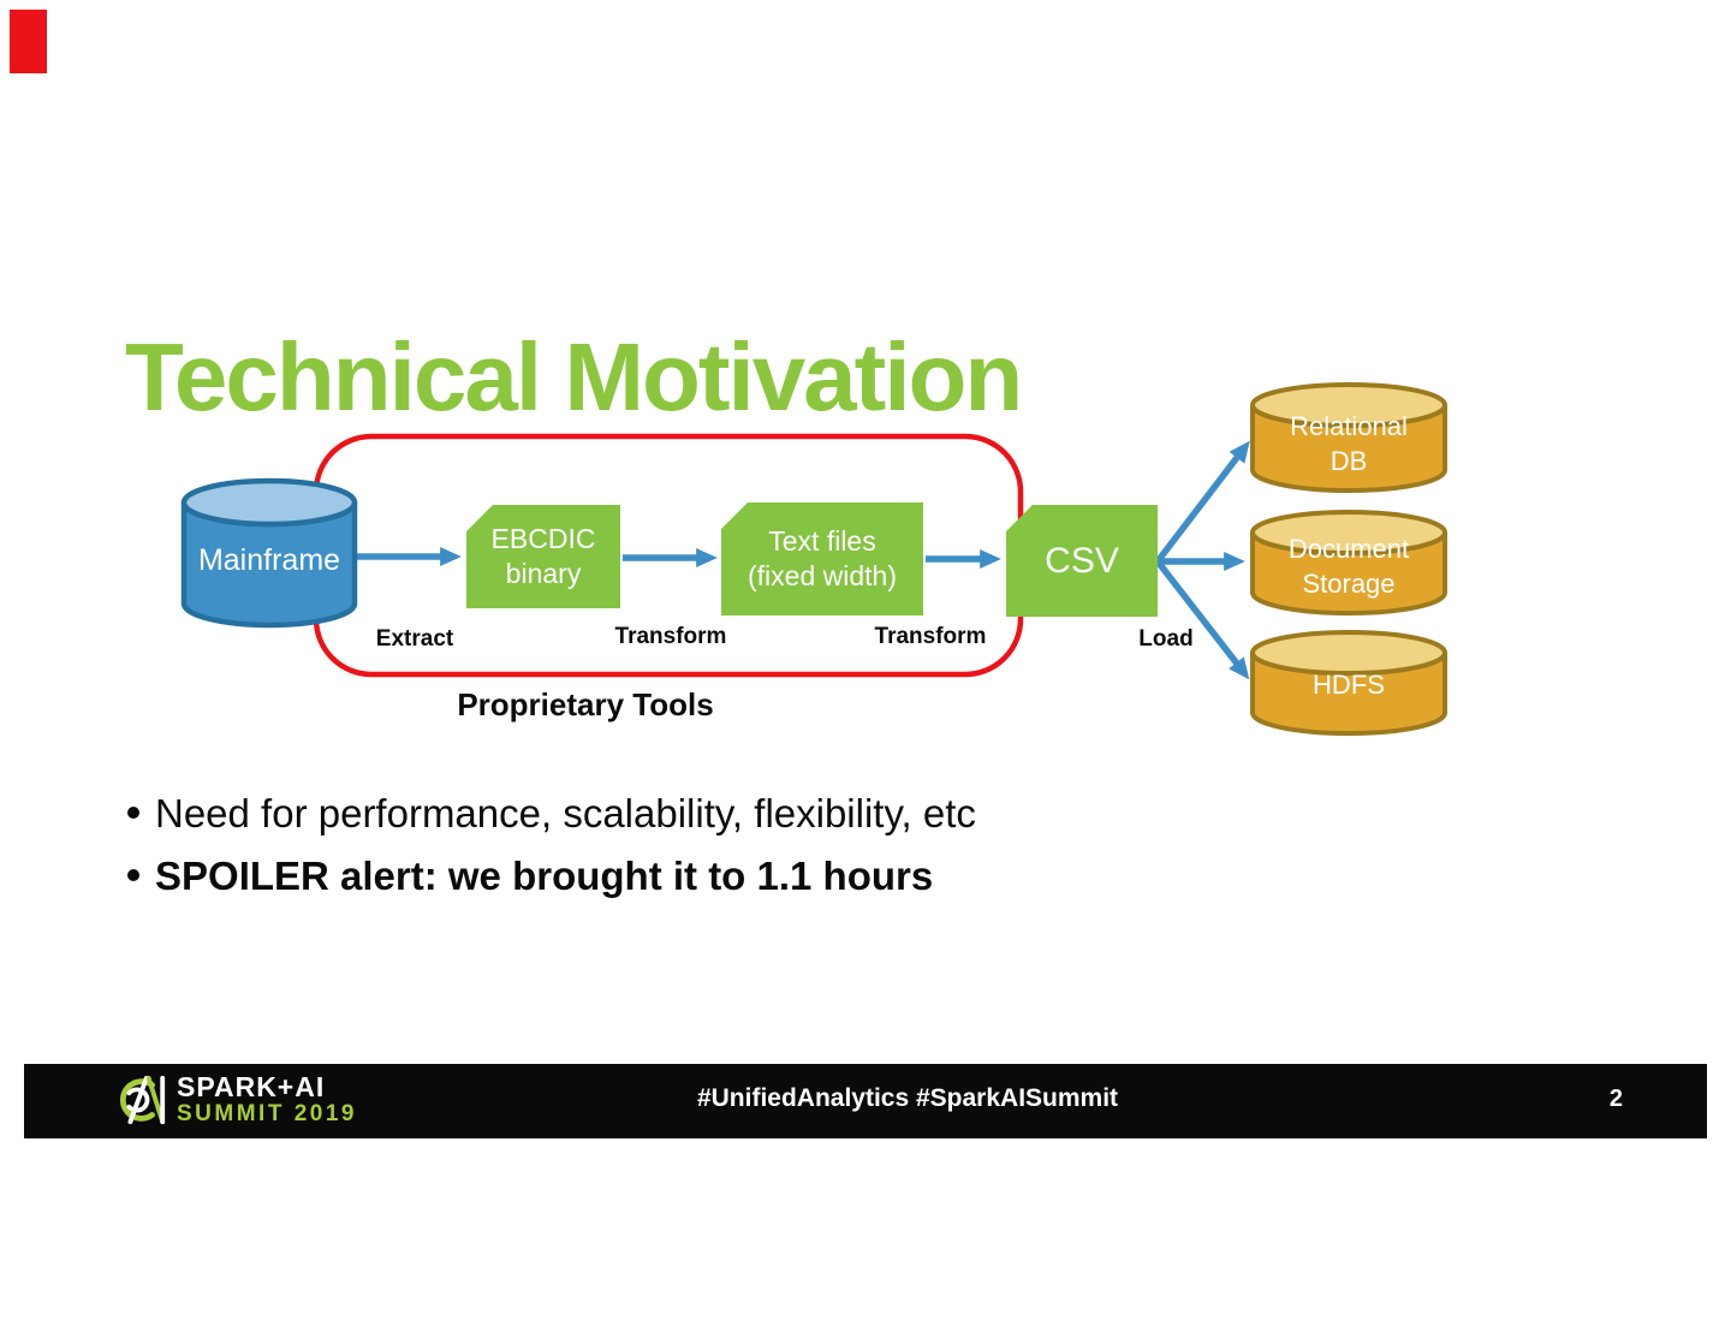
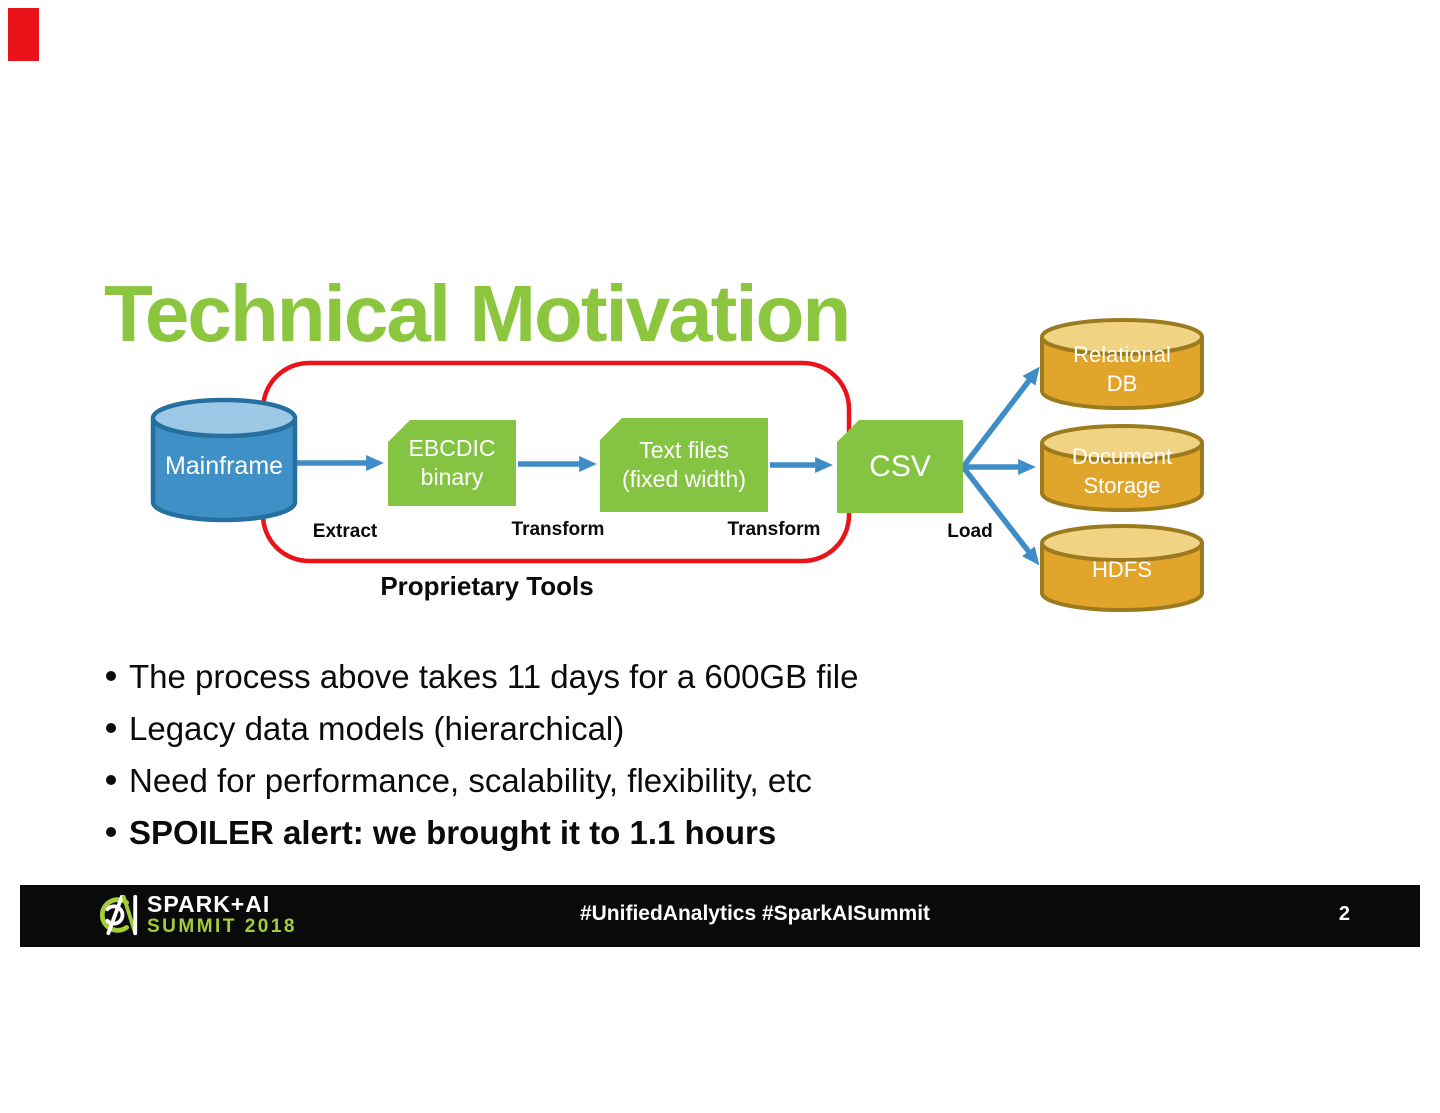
  Technical Motivation
  Mainframe
  EBCDIC
  binary
  Text files
  (fixed width)
  CSV
  Relational
  DB
  Document
  Storage
  HDFS
  Extract
  Transform
  Transform
  Load
  Proprietary Tools
+ The process above takes 11 days for a 600GB file
+ Legacy data models (hierarchical)
  Need for performance, scalability, flexibility, etc
  SPOILER alert: we brought it to 1.1 hours
  SPARK+AI
- SUMMIT 2019
+ SUMMIT 2018
  #UnifiedAnalytics #SparkAISummit
  2
